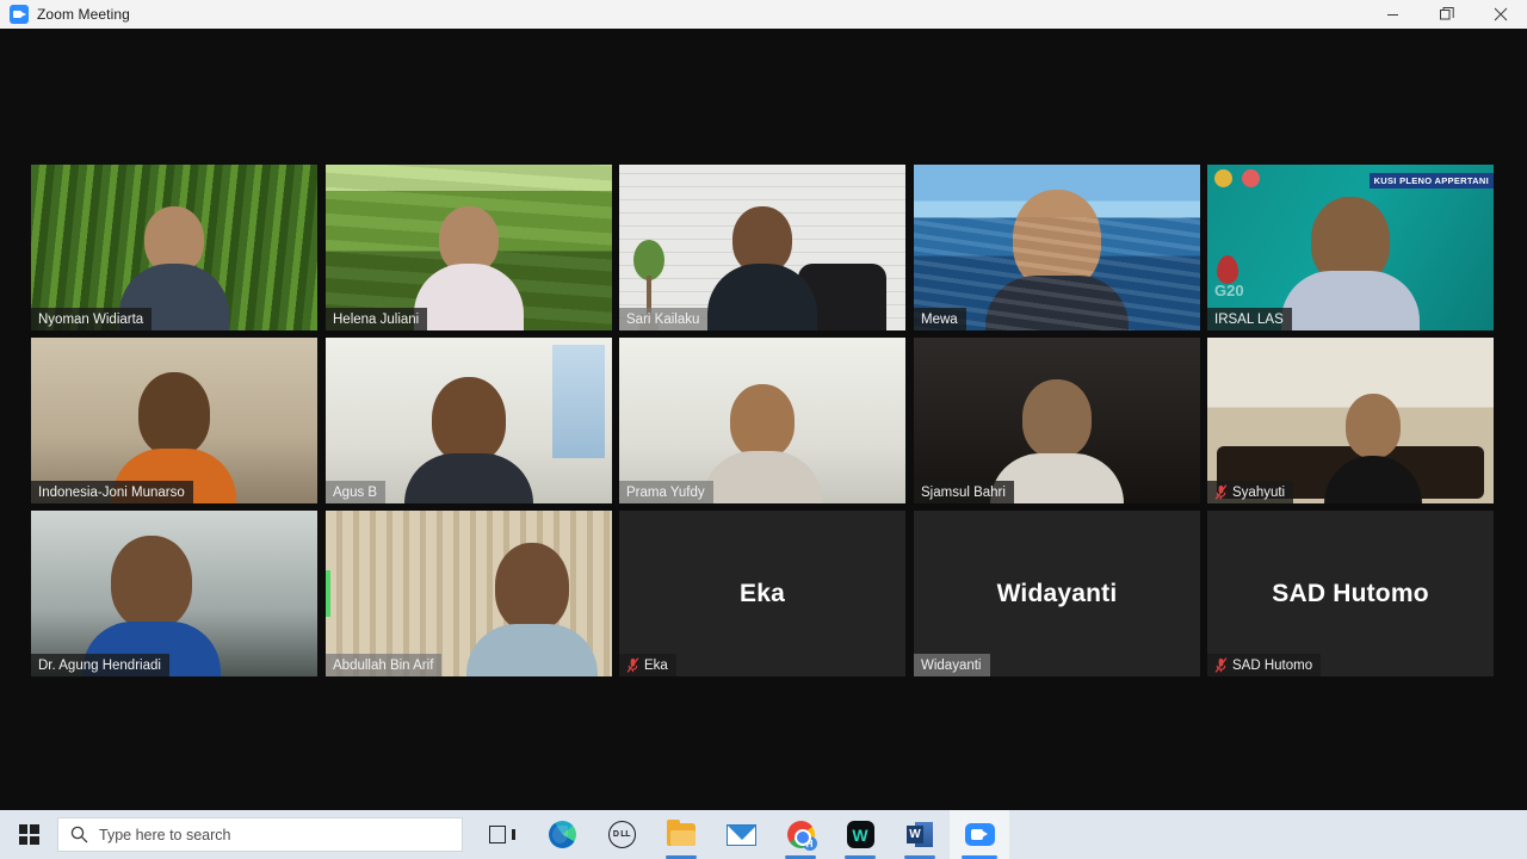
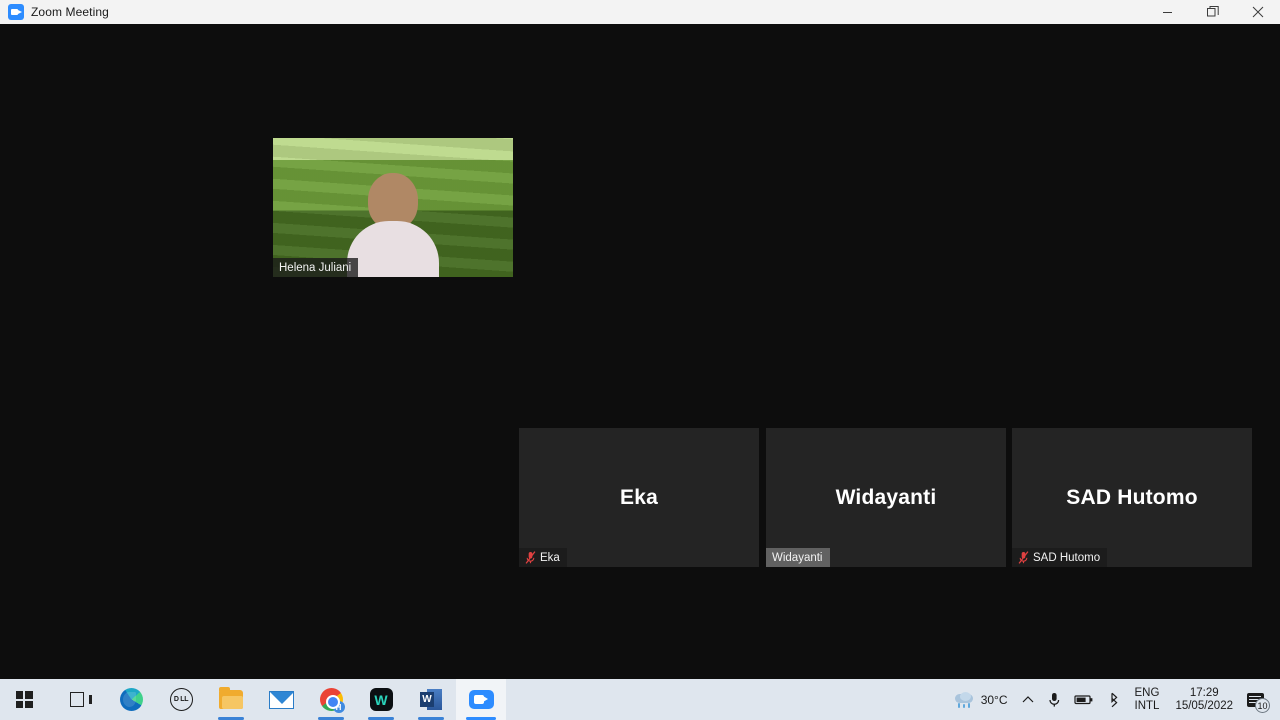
  Zoom Meeting
- Nyoman Widiarta
  Helena Juliani
- Sari Kailaku
- Mewa
- KUSI PLENO APPERTANI
- G20
- IRSAL LAS
- Indonesia-Joni Munarso
- Agus B
- Prama Yufdy
- Sjamsul Bahri
- Syahyuti
- Dr. Agung Hendriadi
- Abdullah Bin Arif
  Eka
  Eka
  Widayanti
  Widayanti
  SAD Hutomo
  SAD Hutomo
- Type here to search
  H
  W
  W
+ 30°C
+ ENG
+ INTL
+ 17:29
+ 15/05/2022
+ 10
